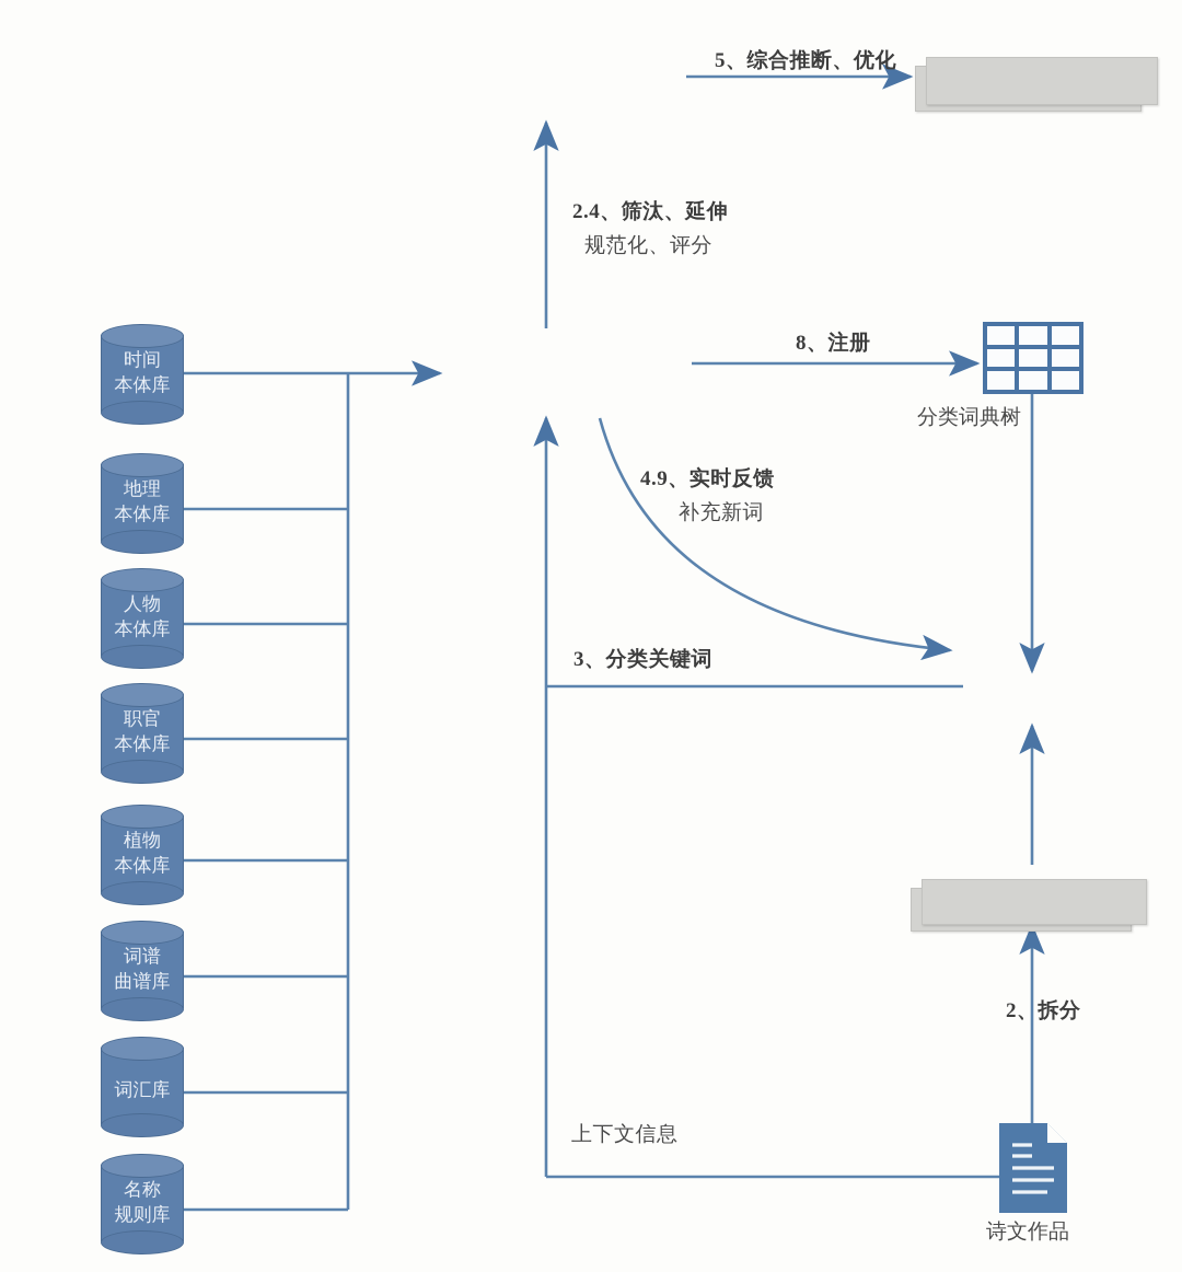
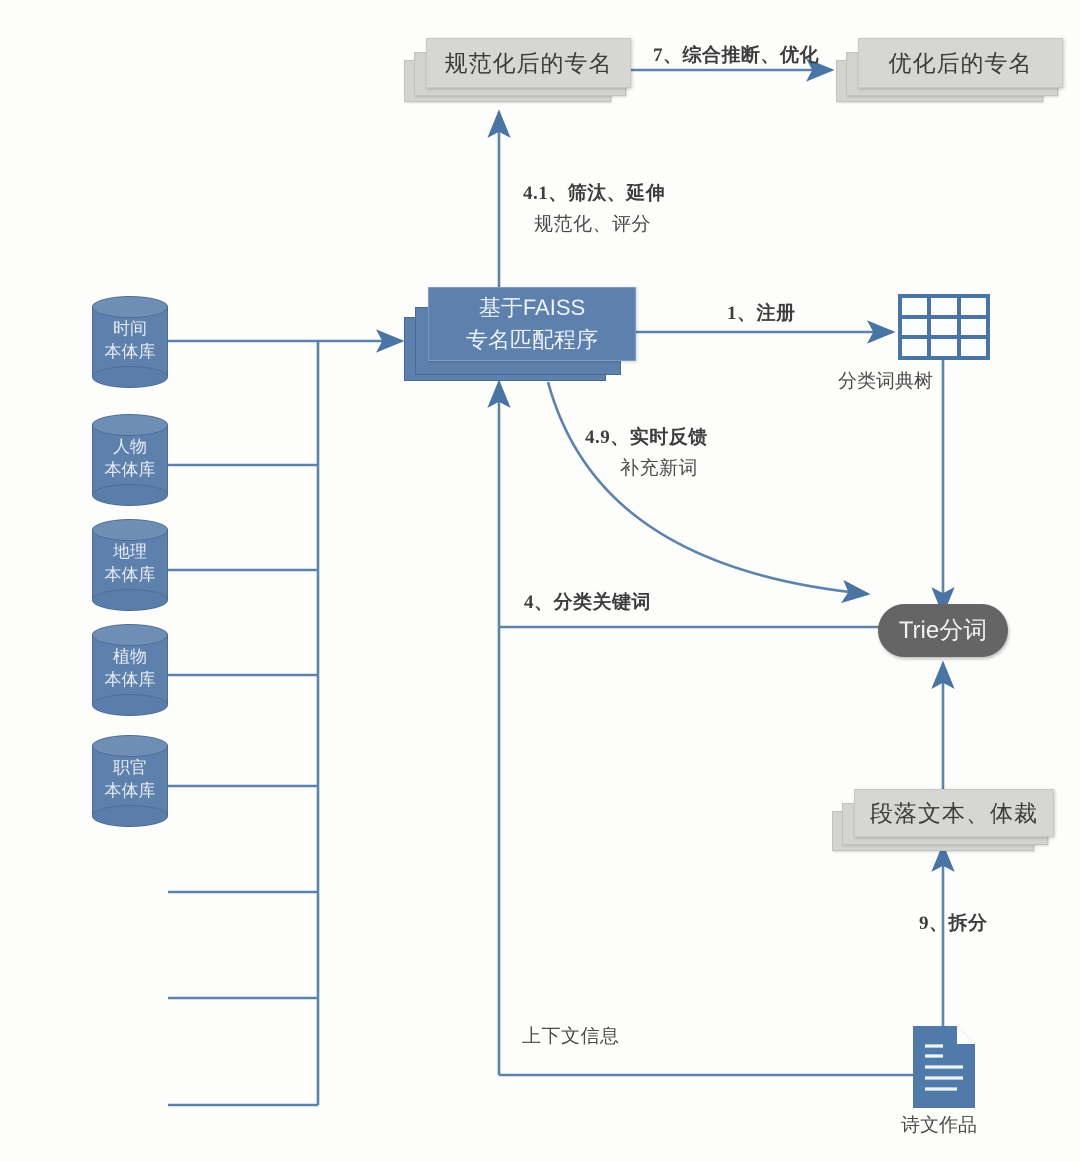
+ 规范化后的专名
+ 优化后的专名
+ 基于FAISS
+ 专名匹配程序
  分类词典树
+ Trie分词
+ 段落文本、体裁
  诗文作品
  时间
  本体库
- 地理
+ 人物
  本体库
- 人物
+ 地理
  本体库
- 职官
+ 植物
  本体库
- 植物
+ 职官
  本体库
- 词谱
- 曲谱库
- 词汇库
- 名称
- 规则库
- 5、综合推断、优化
+ 7、综合推断、优化
- 2.4、筛汰、延伸
+ 4.1、筛汰、延伸
  规范化、评分
- 8、注册
+ 1、注册
  4.9、实时反馈
  补充新词
- 3、分类关键词
+ 4、分类关键词
- 2、拆分
+ 9、拆分
  上下文信息
